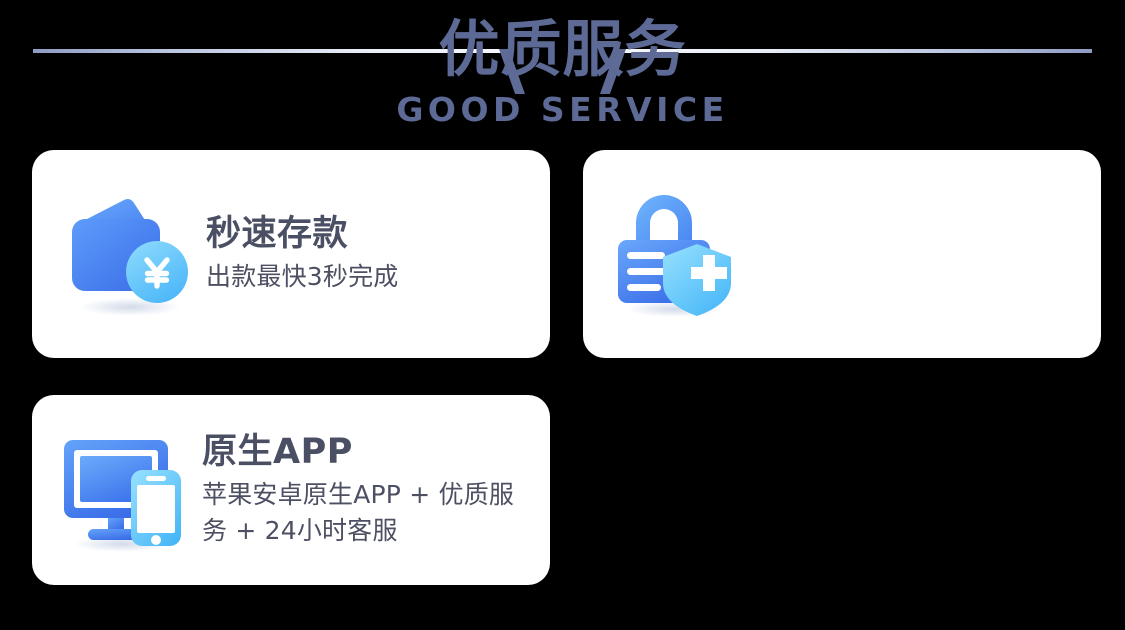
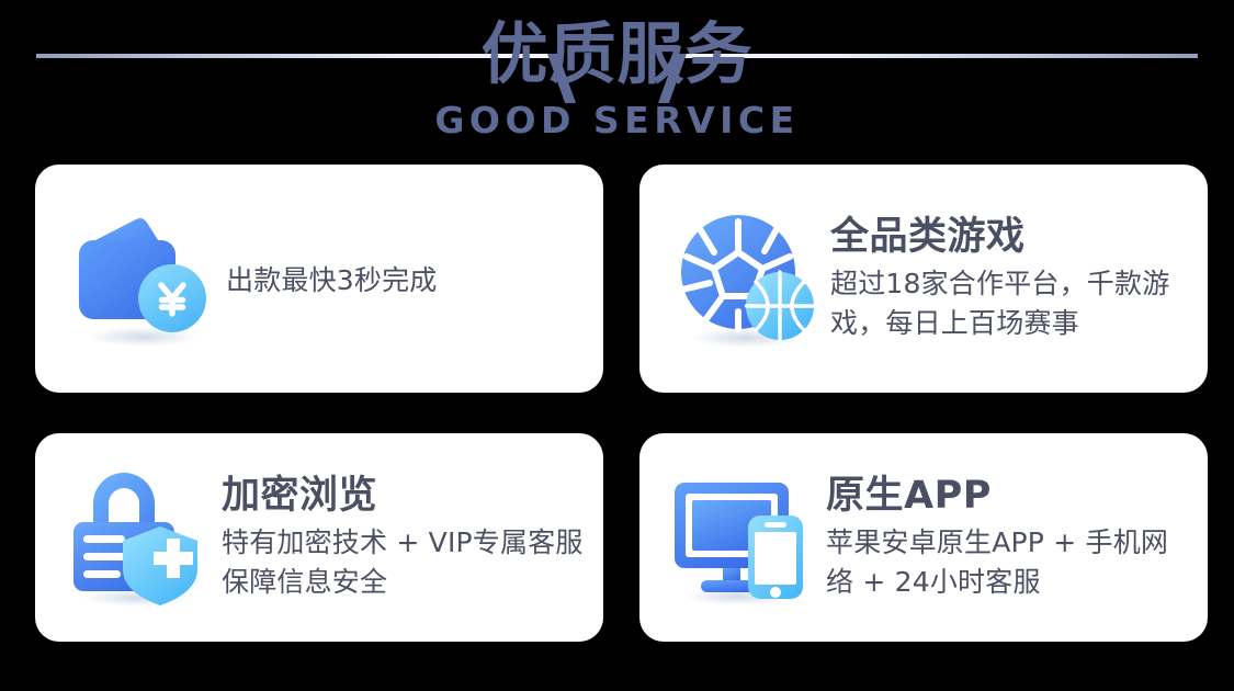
  优质服务
  GOOD SERVICE
- 秒速存款
  出款最快3秒完成
+ 全品类游戏
+ 超过18家合作平台，千款游戏，每日上百场赛事
+ 加密浏览
+ 特有加密技术 + VIP专属客服保障信息安全
  原生APP
- 苹果安卓原生APP + 优质服务 + 24小时客服
+ 苹果安卓原生APP + 手机网络 + 24小时客服
